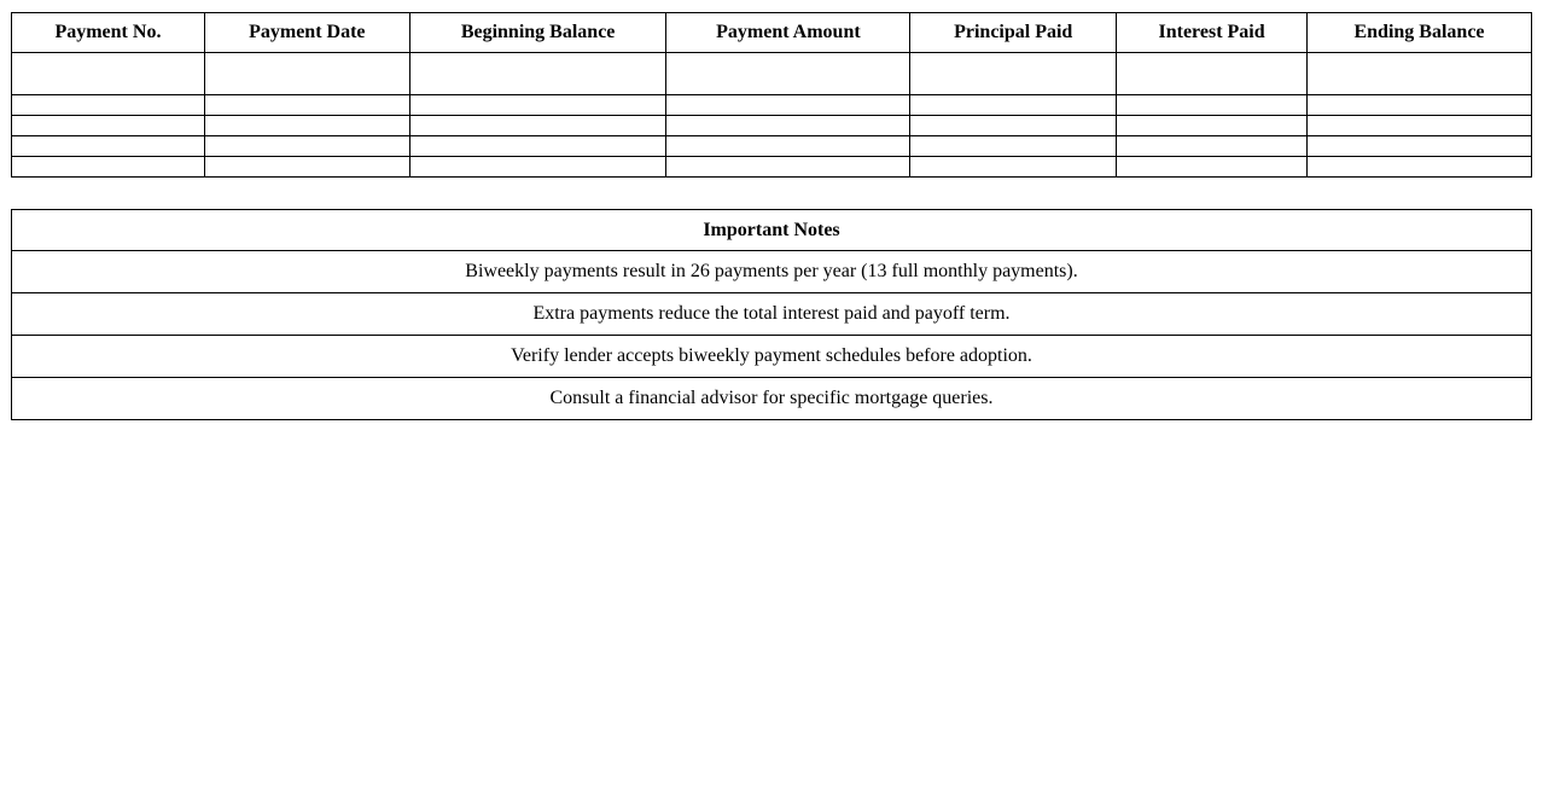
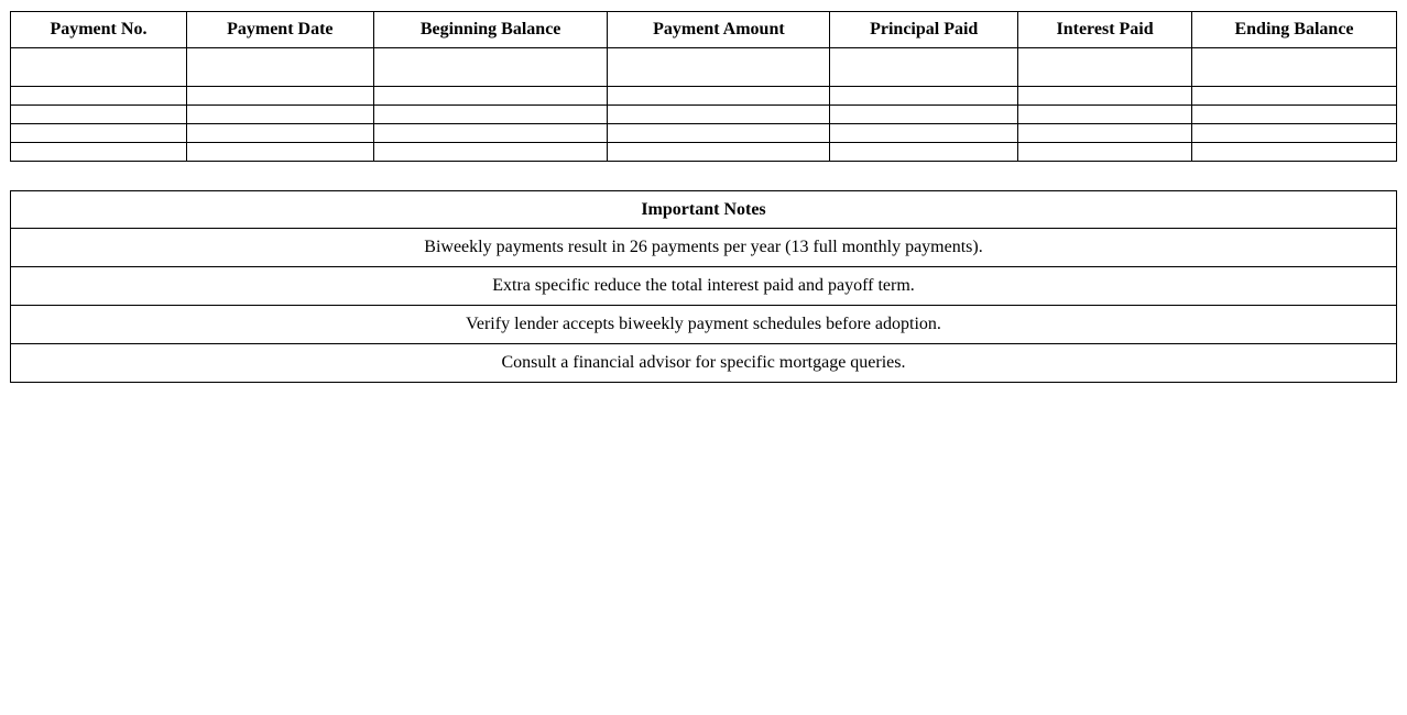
  Payment No.	Payment Date	Beginning Balance	Payment Amount	Principal Paid	Interest Paid	Ending Balance
  Important Notes
  Biweekly payments result in 26 payments per year (13 full monthly payments).
- Extra payments reduce the total interest paid and payoff term.
+ Extra specific reduce the total interest paid and payoff term.
  Verify lender accepts biweekly payment schedules before adoption.
  Consult a financial advisor for specific mortgage queries.
